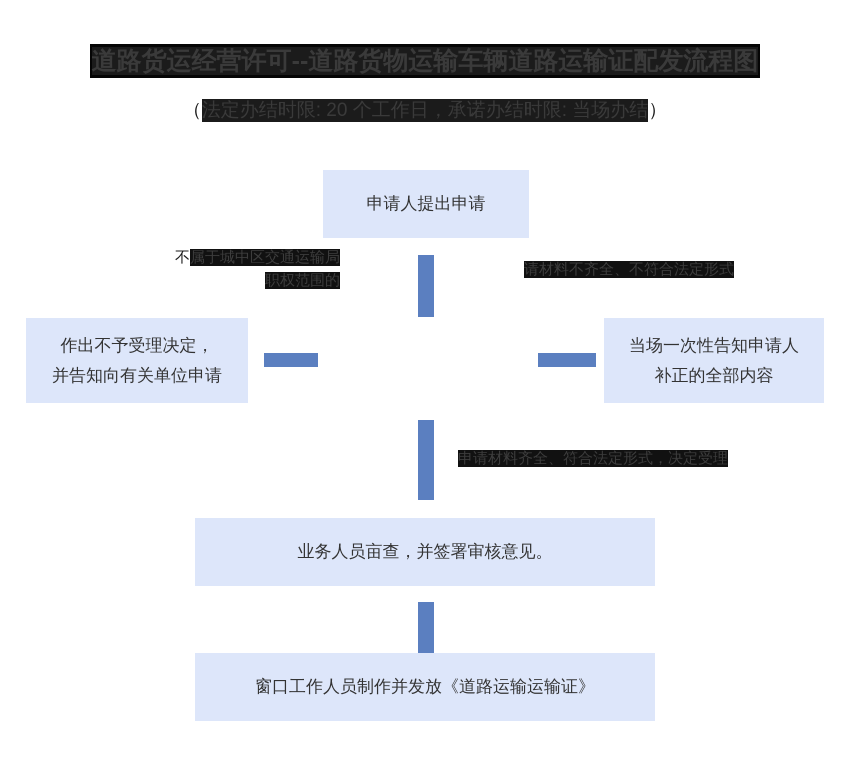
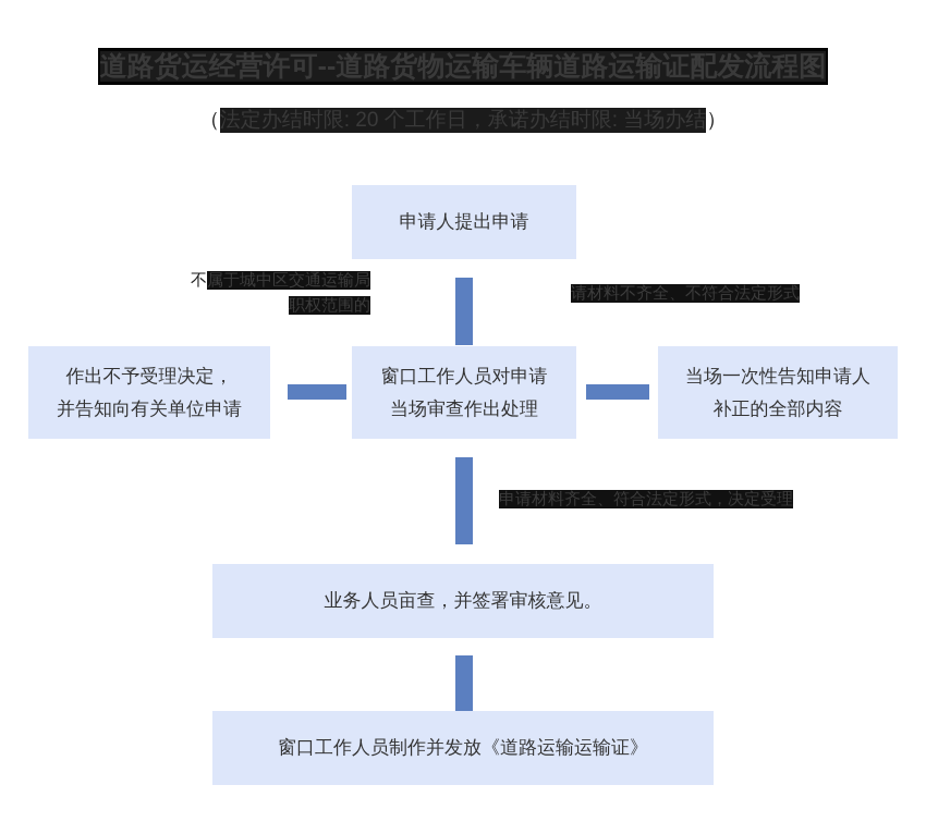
  道路货运经营许可--道路货物运输车辆道路运输证配发流程图
  （法定办结时限: 20 个工作日，承诺办结时限: 当场办结）
  申请人提出申请
  不属于城中区交通运输局
  职权范围的
  请材料不齐全、不符合法定形式
  作出不予受理决定，
  并告知向有关单位申请
+ 窗口工作人员对申请
+ 当场审查作出处理
  当场一次性告知申请人
  补正的全部内容
  申请材料齐全、符合法定形式，决定受理
  业务人员亩查，并签署审核意见。
  窗口工作人员制作并发放《道路运输运输证》
